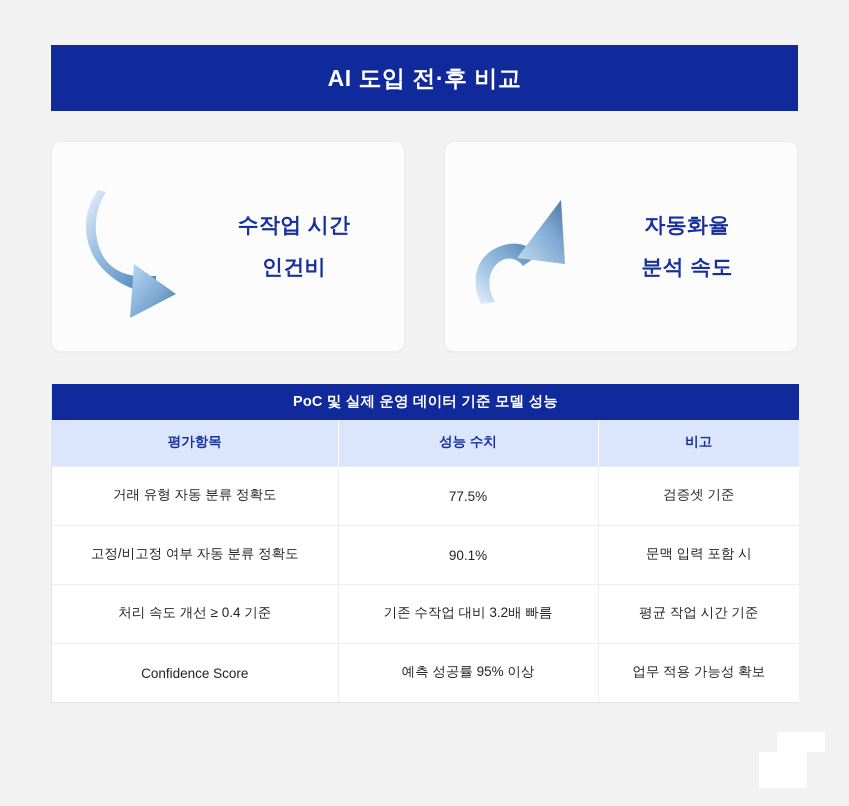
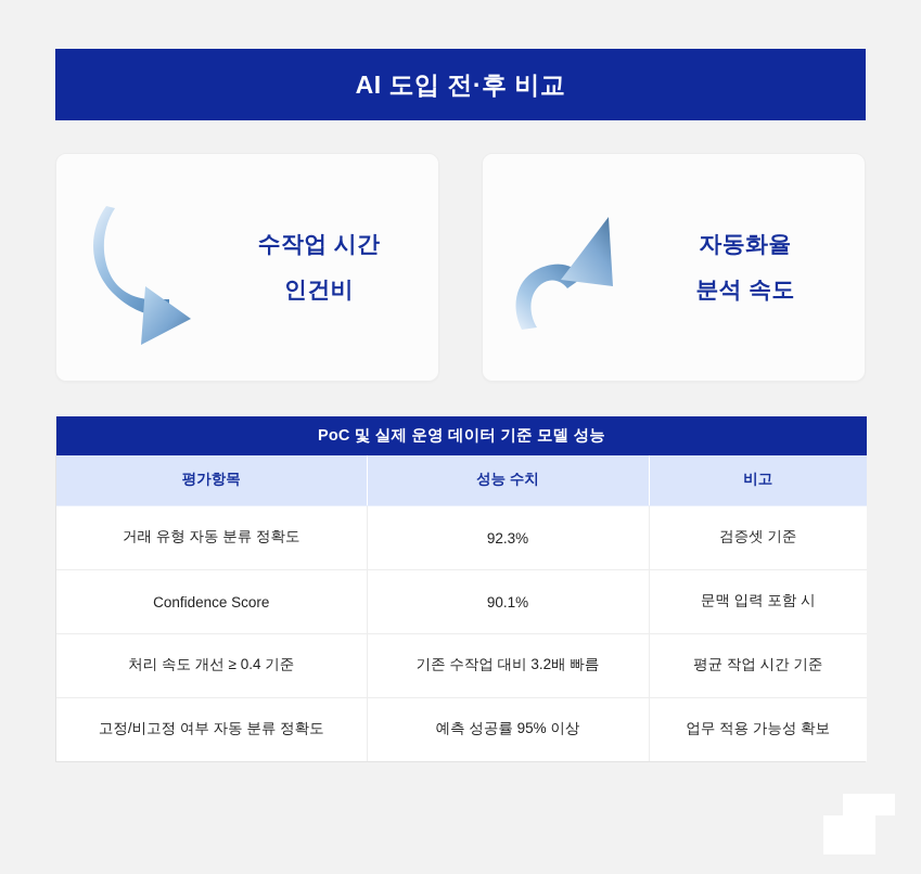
  AI 도입 전·후 비교
  수작업 시간
  인건비
  자동화율
  분석 속도
  PoC 및 실제 운영 데이터 기준 모델 성능
  평가항목	성능 수치	비고
- 거래 유형 자동 분류 정확도	77.5%	검증셋 기준
+ 거래 유형 자동 분류 정확도	92.3%	검증셋 기준
- 고정/비고정 여부 자동 분류 정확도	90.1%	문맥 입력 포함 시
+ Confidence Score	90.1%	문맥 입력 포함 시
  처리 속도 개선 ≥ 0.4 기준	기존 수작업 대비 3.2배 빠름	평균 작업 시간 기준
- Confidence Score	예측 성공률 95% 이상	업무 적용 가능성 확보
+ 고정/비고정 여부 자동 분류 정확도	예측 성공률 95% 이상	업무 적용 가능성 확보
